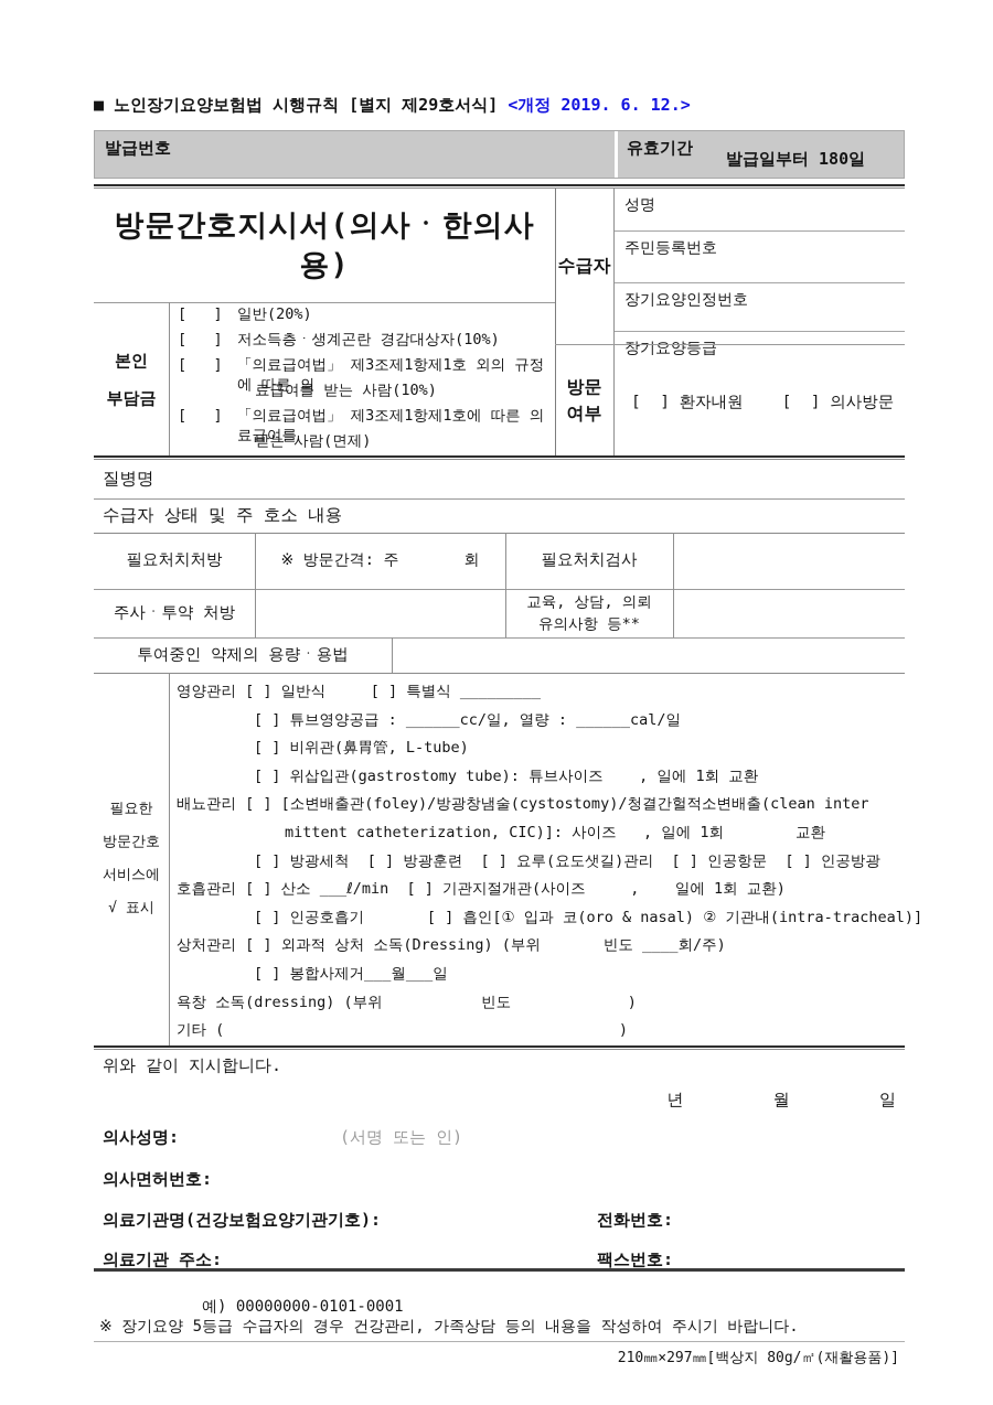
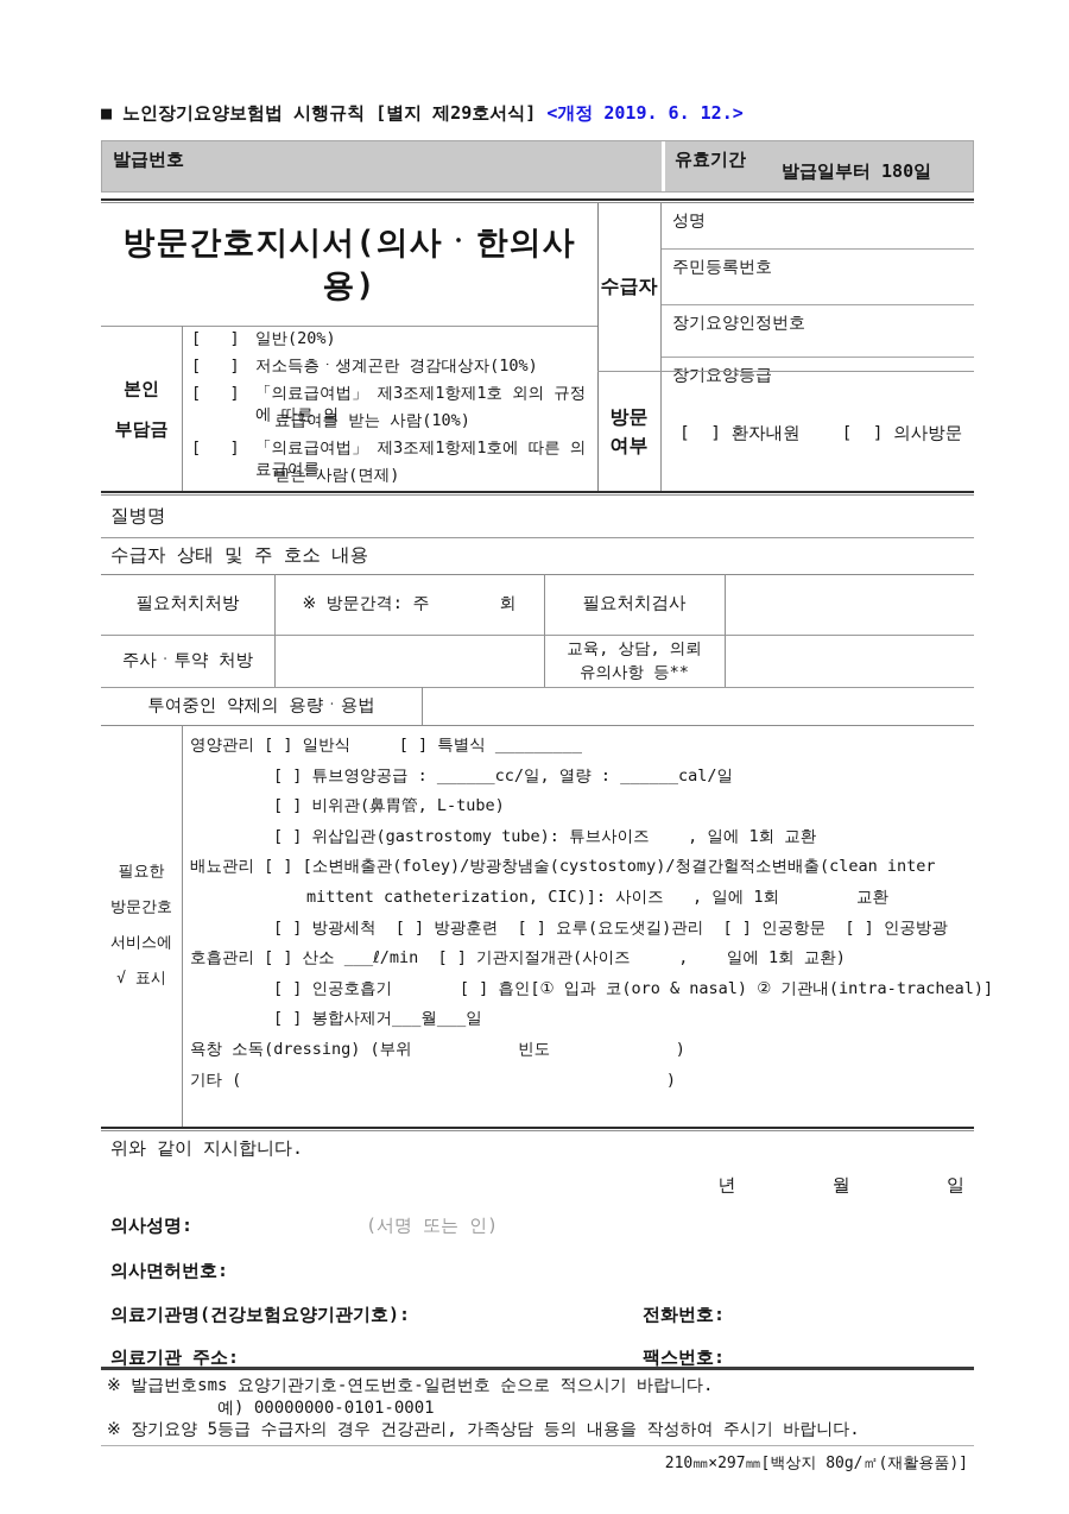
  ■ 노인장기요양보험법 시행규칙 [별지 제29호서식] <개정 2019. 6. 12.>
  발급번호
  유효기간
  발급일부터 180일
  방문간호지시서(의사ㆍ한의사용)
  본인
  부담금
  [ ]
  일반(20%)
  [ ]
  저소득층ㆍ생계곤란 경감대상자(10%)
  [ ]
  「의료급여법」 제3조제1항제1호 외의 규정에 따른 의
  료급여를 받는 사람(10%)
  [ ]
  「의료급여법」 제3조제1항제1호에 따른 의료급여를
  받는 사람(면제)
  수급자
  성명
  주민등록번호
  장기요양인정번호
  장기요양등급
  방문
  여부
  [ ] 환자내원 [ ] 의사방문
  질병명
  수급자 상태 및 주 호소 내용
  필요처치처방
  ※ 방문간격: 주 회
  필요처치검사
  주사ㆍ투약 처방
  교육, 상담, 의뢰
  유의사항 등**
  투여중인 약제의 용량ㆍ용법
  필요한
  방문간호
  서비스에
  √ 표시
  영양관리 [ ] 일반식 [ ] 특별식 _________
  [ ] 튜브영양공급 : ______cc/일, 열량 : ______cal/일
  [ ] 비위관(鼻胃管, L-tube)
  [ ] 위삽입관(gastrostomy tube): 튜브사이즈 , 일에 1회 교환
  배뇨관리 [ ] [소변배출관(foley)/방광창냄술(cystostomy)/청결간헐적소변배출(clean inter
  mittent catheterization, CIC)]: 사이즈 , 일에 1회 교환
  [ ] 방광세척 [ ] 방광훈련 [ ] 요루(요도샛길)관리 [ ] 인공항문 [ ] 인공방광
  호흡관리 [ ] 산소 ___ℓ/min [ ] 기관지절개관(사이즈 , 일에 1회 교환)
  [ ] 인공호흡기 [ ] 흡인[① 입과 코(oro & nasal) ② 기관내(intra-tracheal)]
- 상처관리 [ ] 외과적 상처 소독(Dressing) (부위 빈도 ____회/주)
  [ ] 봉합사제거___월___일
  욕창 소독(dressing) (부위 빈도 )
  기타 ( )
  위와 같이 지시합니다.
  년 월 일
  의사성명:
  (서명 또는 인)
  의사면허번호:
  의료기관명(건강보험요양기관기호):
  전화번호:
  의료기관 주소:
  팩스번호:
+ ※ 발급번호sms 요양기관기호-연도번호-일련번호 순으로 적으시기 바랍니다.
  예) 00000000-0101-0001
  ※ 장기요양 5등급 수급자의 경우 건강관리, 가족상담 등의 내용을 작성하여 주시기 바랍니다.
  210㎜×297㎜[백상지 80g/㎡(재활용품)]
